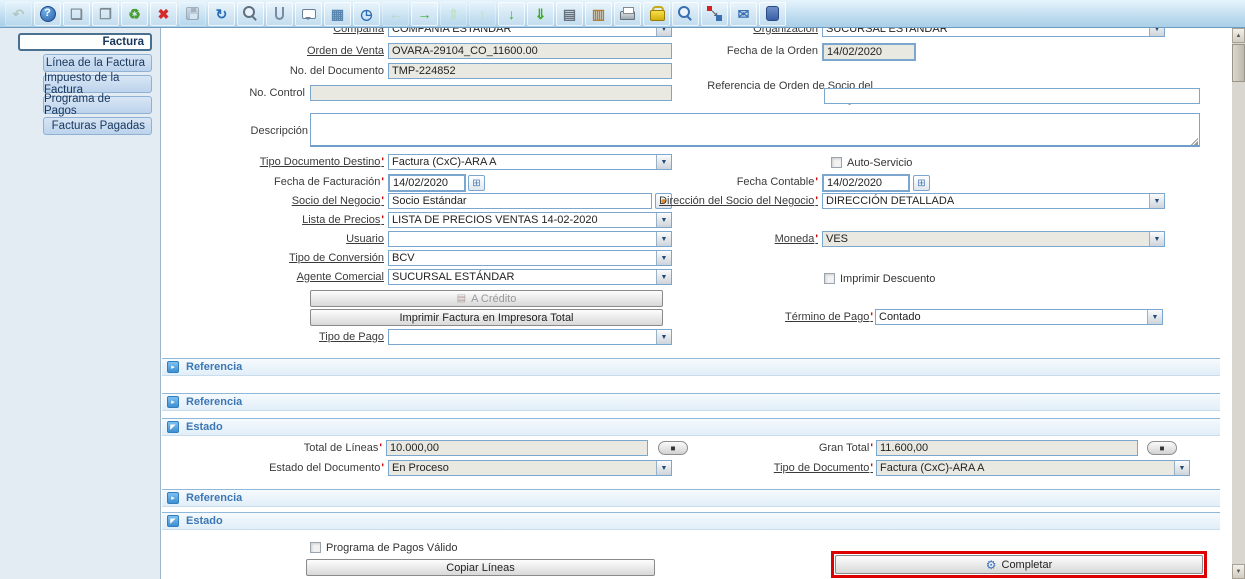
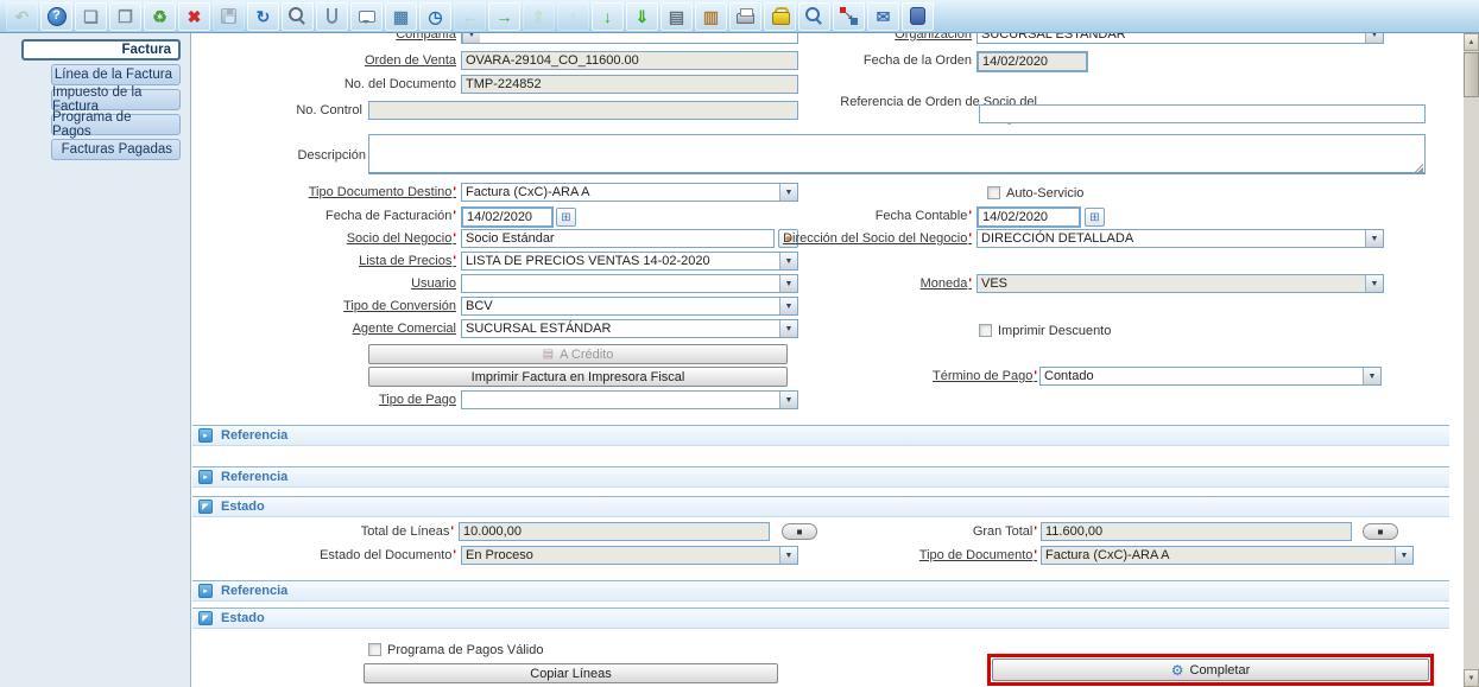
  ↶
  ?
  ❏
  ❐
  ♻
  ✖
  ↻
  ▦
  ◷
  ←
  →
  ⇑
  ↑
  ↓
  ⇓
  ▤
  ▥
  ↘
  ✉
  Factura
  Línea de la Factura
  Impuesto de la Factura
  Programa de Pagos
  Facturas Pagadas
  Compañía
- COMPAÑIA ESTANDAR
  Organización
  SUCURSAL ESTANDAR
  Orden de Venta
  OVARA-29104_CO_11600.00
  Fecha de la Orden
  14/02/2020
  No. del Documento
  TMP-224852
  No. Control
  Referencia de Orden de Socio del
  Descripción
  Tipo Documento Destino
  Factura (CxC)-ARA A
  Auto-Servicio
  Fecha de Facturación
  14/02/2020
  ⊞
  Fecha Contable
  14/02/2020
  ⊞
  Socio del Negocio
  Socio Estándar
  ●
  Dirección del Socio del Negocio
  DIRECCIÓN DETALLADA
  Lista de Precios
  LISTA DE PRECIOS VENTAS 14-02-2020
  Usuario
  Moneda
  VES
  Tipo de Conversión
  BCV
  Agente Comercial
  SUCURSAL ESTÁNDAR
  Imprimir Descuento
  ▤
  A Crédito
- Imprimir Factura en Impresora Total
+ Imprimir Factura en Impresora Fiscal
  Término de Pago
  Contado
  Tipo de Pago
  Referencia
  Referencia
  Estado
  Total de Líneas
  10.000,00
  Gran Total
  11.600,00
  Estado del Documento
  En Proceso
  Tipo de Documento
  Factura (CxC)-ARA A
  Referencia
  Estado
  Programa de Pagos Válido
  Copiar Líneas
  ⚙
  Completar
